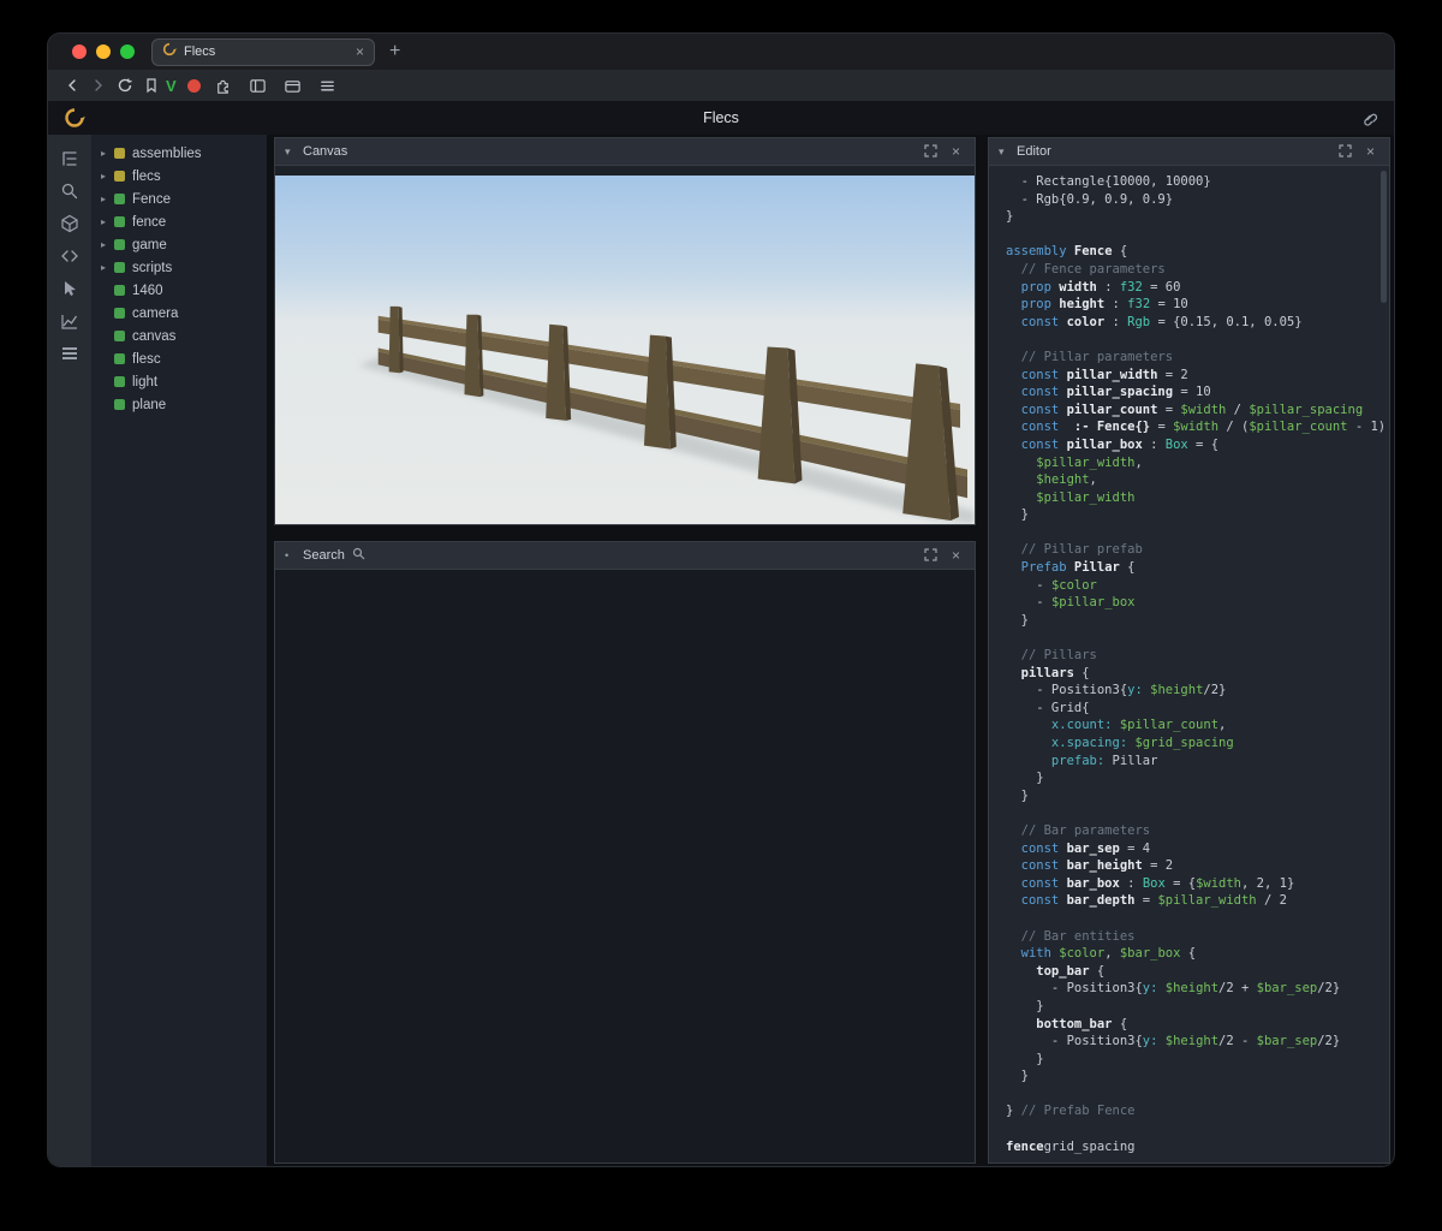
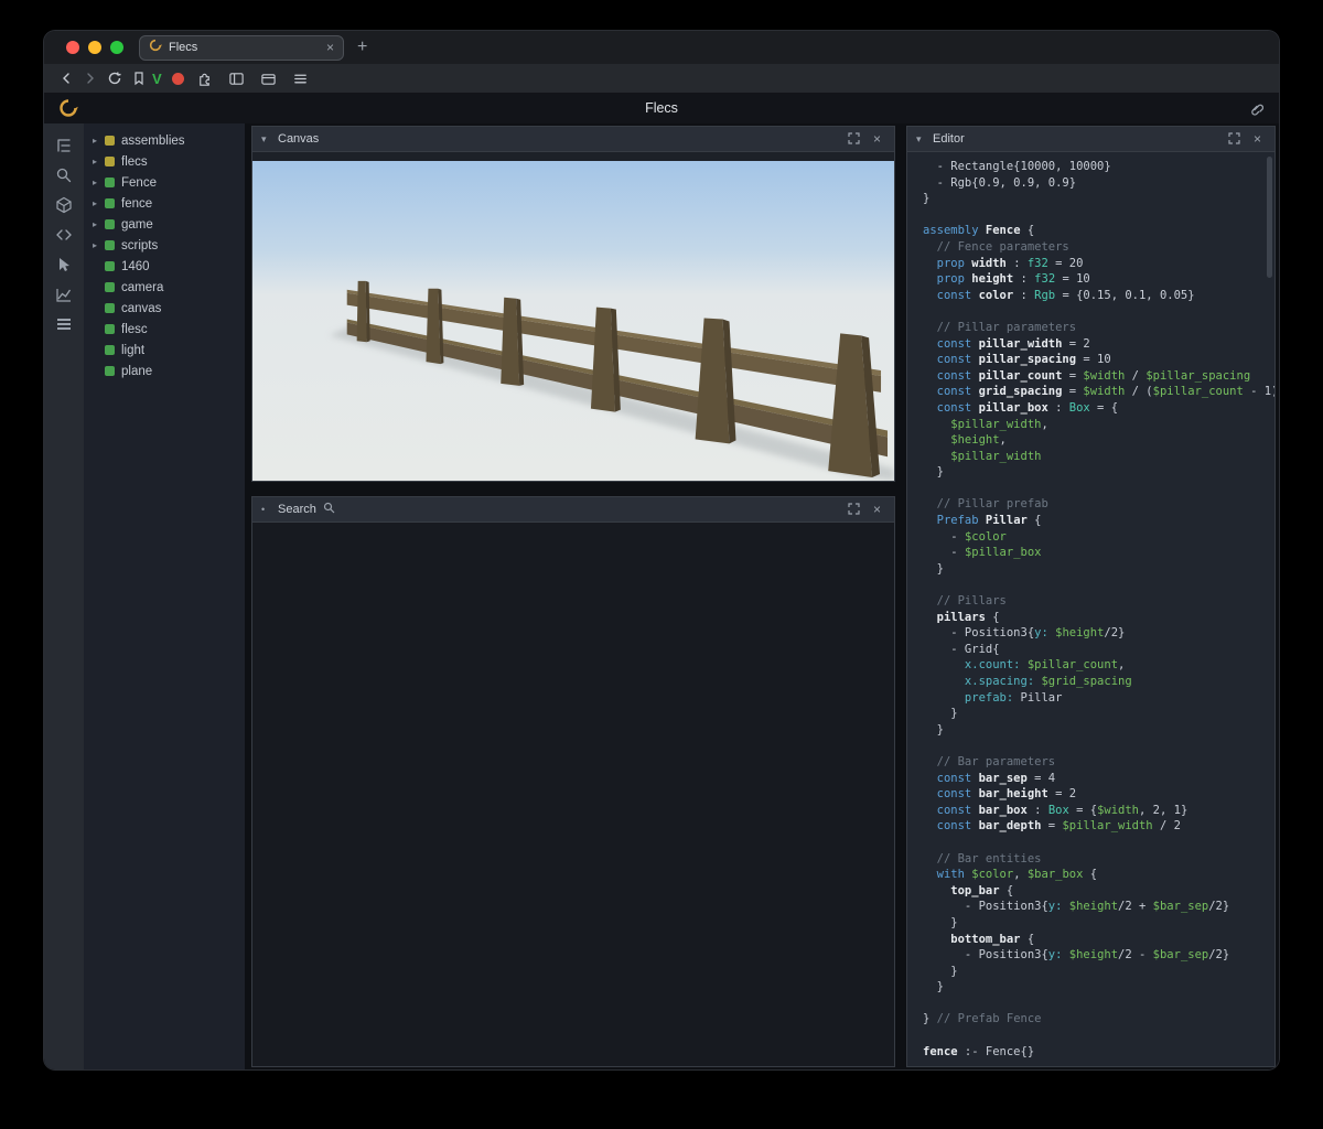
  Flecs
  ×
  +
  V
  Flecs
  ▸
  assemblies
  ▸
  flecs
  ▸
  Fence
  ▸
  fence
  ▸
  game
  ▸
  scripts
  1460
  camera
  canvas
  flesc
  light
  plane
  ▾
  Canvas
  ×
  •
  Search
  ×
  ▾
  Editor
  ×
  - Rectangle{10000, 10000}
  - Rgb{0.9, 0.9, 0.9}
  }
  assembly Fence {
  // Fence parameters
- prop width : f32 = 60
+ prop width : f32 = 20
  prop height : f32 = 10
  const color : Rgb = {0.15, 0.1, 0.05}
  // Pillar parameters
  const pillar_width = 2
  const pillar_spacing = 10
  const pillar_count = $width / $pillar_spacing
- const :- Fence{} = $width / ($pillar_count - 1)
+ const grid_spacing = $width / ($pillar_count - 1
  const pillar_box : Box = {
  $pillar_width,
  $height,
  $pillar_width
  }
  // Pillar prefab
  Prefab Pillar {
  - $color
  - $pillar_box
  }
  // Pillars
  pillars {
  - Position3{y: $height/2}
  - Grid{
  x.count: $pillar_count,
  x.spacing: $grid_spacing
  prefab: Pillar
  }
  }
  // Bar parameters
  const bar_sep = 4
  const bar_height = 2
  const bar_box : Box = {$width, 2, 1}
  const bar_depth = $pillar_width / 2
  // Bar entities
  with $color, $bar_box {
  top_bar {
  - Position3{y: $height/2 + $bar_sep/2}
  }
  bottom_bar {
  - Position3{y: $height/2 - $bar_sep/2}
  }
  }
  } // Prefab Fence
- fencegrid_spacing
+ fence :- Fence{}
